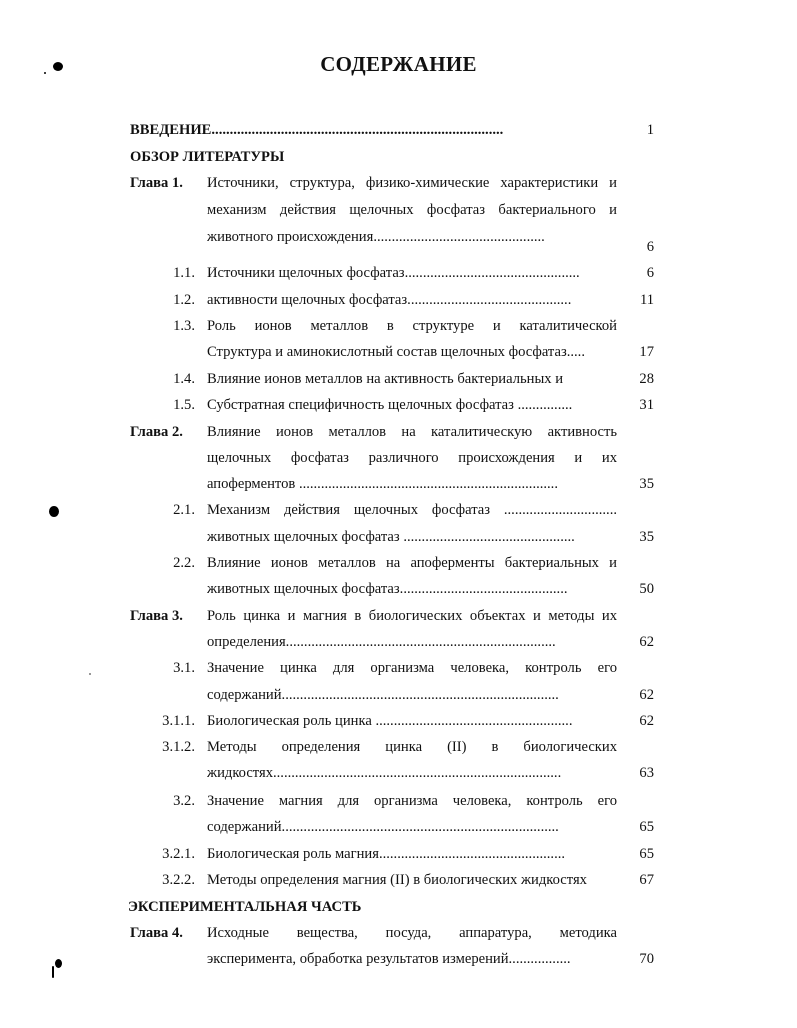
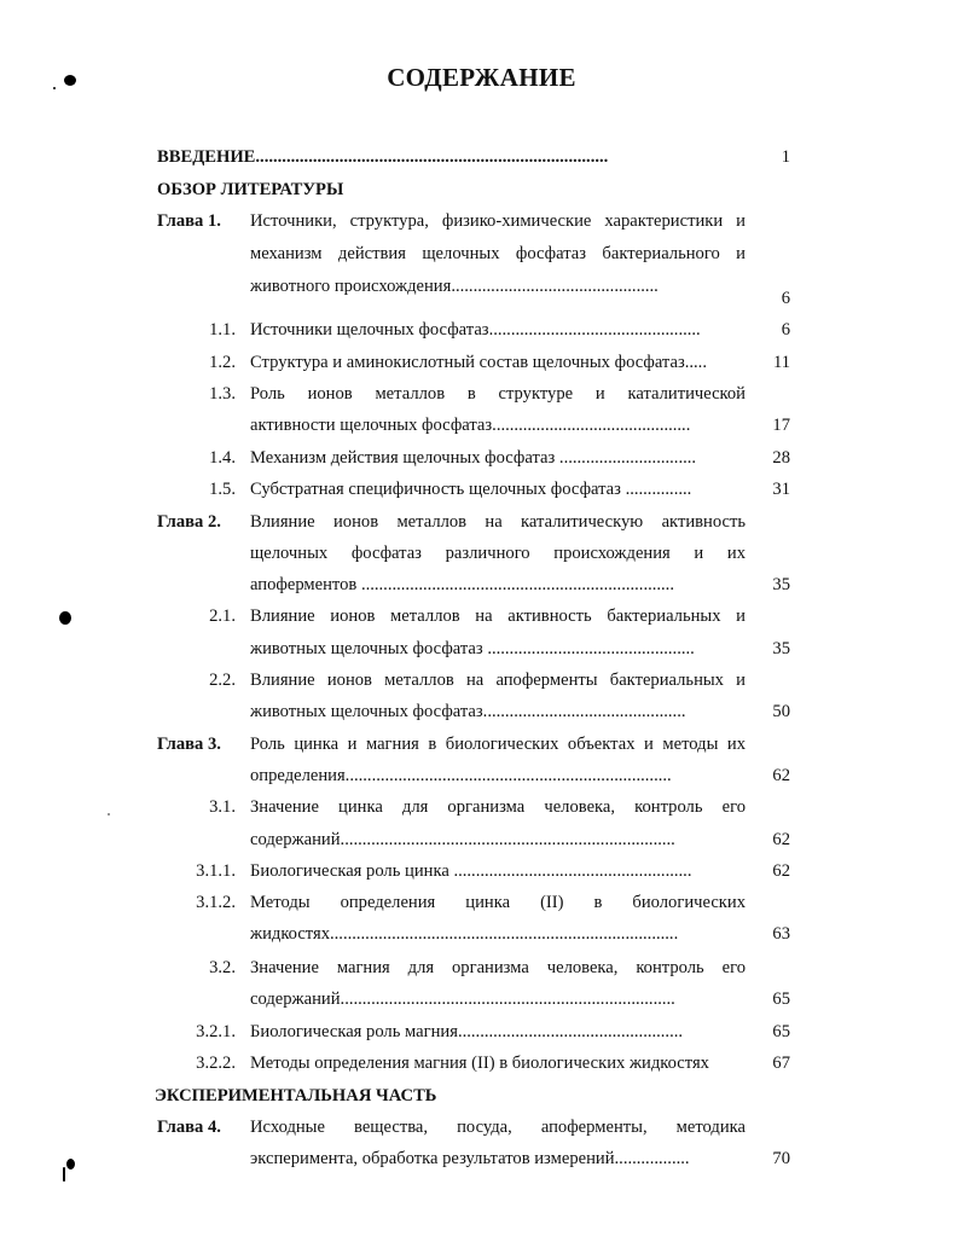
  СОДЕРЖАНИЕ
  ВВЕДЕНИЕ................................................................................
  1
  ОБЗОР ЛИТЕРАТУРЫ
  Глава 1.
  Источники, структура, физико-химические характеристики и
  механизм действия щелочных фосфатаз бактериального и
  животного происхождения...............................................
  6
  1.1.
  Источники щелочных фосфатаз................................................
  6
  1.2.
- активности щелочных фосфатаз.............................................
+ Структура и аминокислотный состав щелочных фосфатаз.....
  11
  1.3.
  Роль ионов металлов в структуре и каталитической
- Структура и аминокислотный состав щелочных фосфатаз.....
+ активности щелочных фосфатаз.............................................
  17
  1.4.
- Влияние ионов металлов на активность бактериальных и
+ Механизм действия щелочных фосфатаз ...............................
  28
  1.5.
  Субстратная специфичность щелочных фосфатаз ...............
  31
  Глава 2.
  Влияние ионов металлов на каталитическую активность
  щелочных фосфатаз различного происхождения и их
  апоферментов .......................................................................
  35
  2.1.
- Механизм действия щелочных фосфатаз ...............................
+ Влияние ионов металлов на активность бактериальных и
  животных щелочных фосфатаз ...............................................
  35
  2.2.
  Влияние ионов металлов на апоферменты бактериальных и
  животных щелочных фосфатаз..............................................
  50
  Глава 3.
  Роль цинка и магния в биологических объектах и методы их
  определения..........................................................................
  62
  3.1.
  Значение цинка для организма человека, контроль его
  содержаний............................................................................
  62
  3.1.1.
  Биологическая роль цинка ......................................................
  62
  3.1.2.
  Методы определения цинка (II) в биологических
  жидкостях...............................................................................
  63
  3.2.
  Значение магния для организма человека, контроль его
  содержаний............................................................................
  65
  3.2.1.
  Биологическая роль магния...................................................
  65
  3.2.2.
  Методы определения магния (II) в биологических жидкостях
  67
  ЭКСПЕРИМЕНТАЛЬНАЯ ЧАСТЬ
  Глава 4.
- Исходные вещества, посуда, аппаратура, методика
+ Исходные вещества, посуда, апоферменты, методика
  эксперимента, обработка результатов измерений.................
  70
